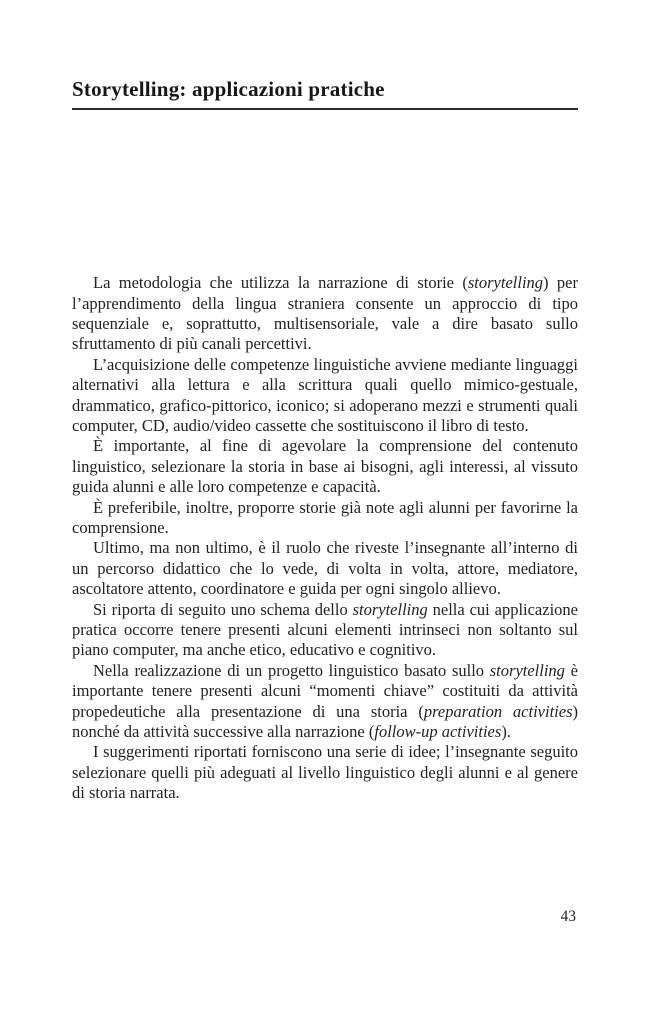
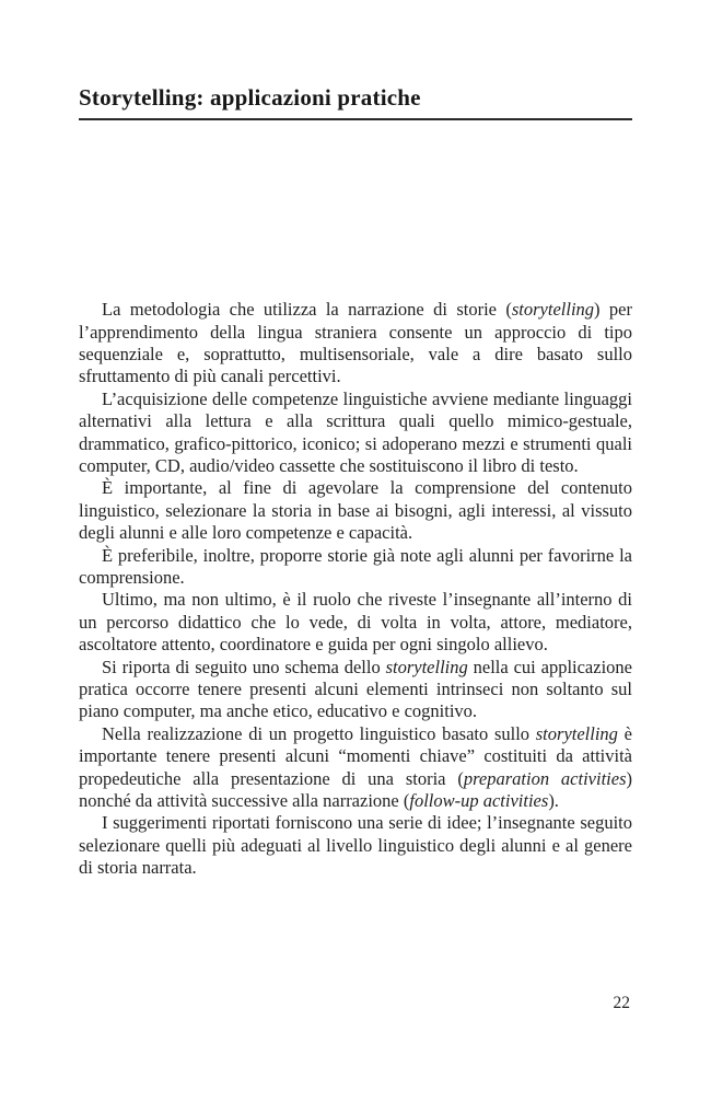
  Storytelling: applicazioni pratiche
  La metodologia che utilizza la narrazione di storie (storytelling) per l’apprendimento della lingua straniera consente un approccio di tipo sequenziale e, soprattutto, multisensoriale, vale a dire basato sullo sfruttamento di più canali percettivi.
  L’acquisizione delle competenze linguistiche avviene mediante linguaggi alternativi alla lettura e alla scrittura quali quello mimico-gestuale, drammatico, grafico-pittorico, iconico; si adoperano mezzi e strumenti quali computer, CD, audio/video cassette che sostituiscono il libro di testo.
- È importante, al fine di agevolare la comprensione del contenuto linguistico, selezionare la storia in base ai bisogni, agli interessi, al vissuto guida alunni e alle loro competenze e capacità.
+ È importante, al fine di agevolare la comprensione del contenuto linguistico, selezionare la storia in base ai bisogni, agli interessi, al vissuto degli alunni e alle loro competenze e capacità.
  È preferibile, inoltre, proporre storie già note agli alunni per favorirne la comprensione.
  Ultimo, ma non ultimo, è il ruolo che riveste l’insegnante all’interno di un percorso didattico che lo vede, di volta in volta, attore, mediatore, ascoltatore attento, coordinatore e guida per ogni singolo allievo.
  Si riporta di seguito uno schema dello storytelling nella cui applicazione pratica occorre tenere presenti alcuni elementi intrinseci non soltanto sul piano computer, ma anche etico, educativo e cognitivo.
  Nella realizzazione di un progetto linguistico basato sullo storytelling è importante tenere presenti alcuni “momenti chiave” costituiti da attività propedeutiche alla presentazione di una storia (preparation activities) nonché da attività successive alla narrazione (follow-up activities).
  I suggerimenti riportati forniscono una serie di idee; l’insegnante seguito selezionare quelli più adeguati al livello linguistico degli alunni e al genere di storia narrata.
- 43
+ 22
